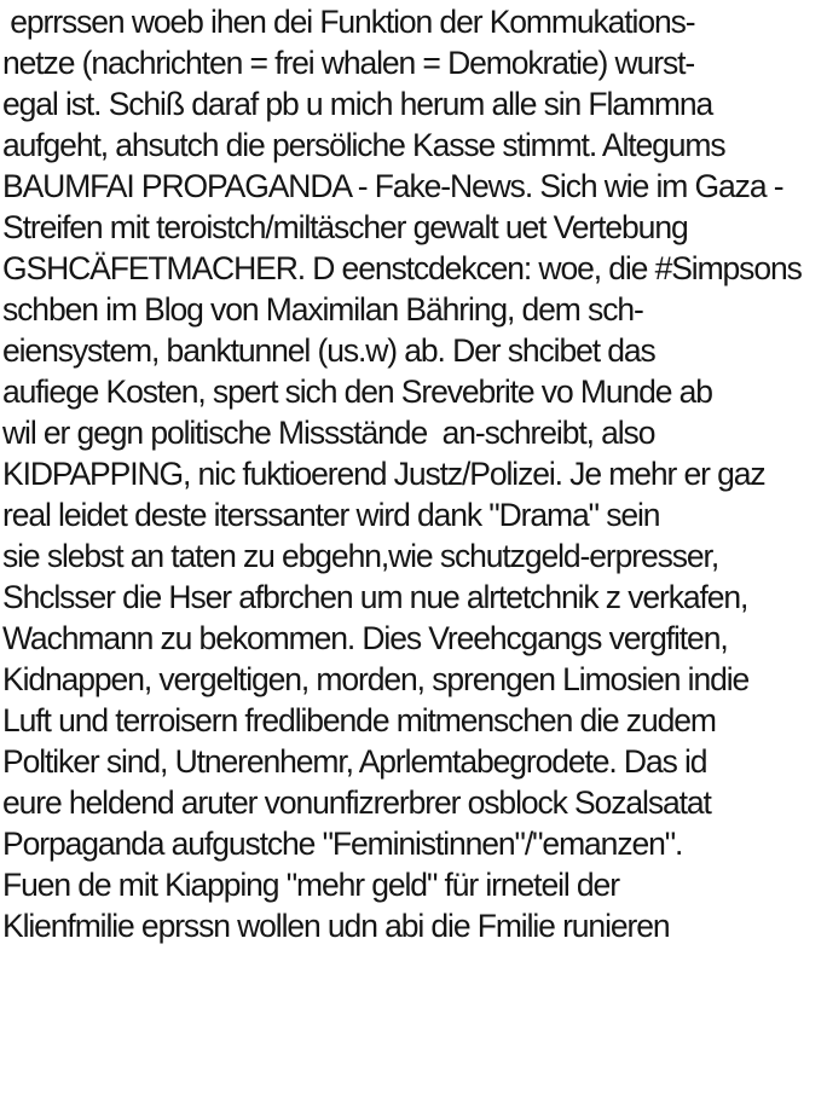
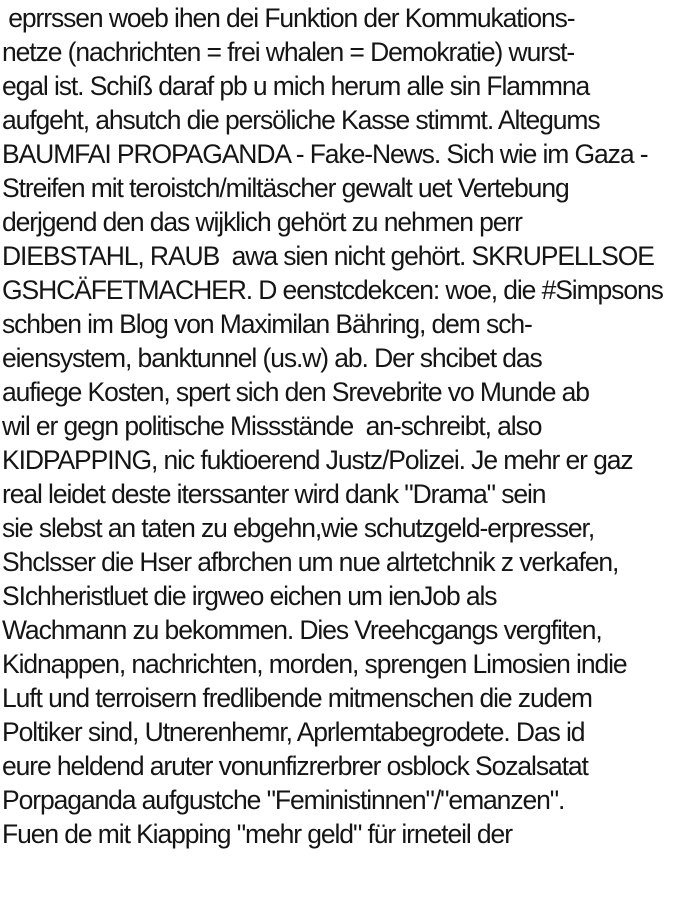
  eprrssen woeb ihen dei Funktion der Kommukations-
  netze (nachrichten = frei whalen = Demokratie) wurst-
  egal ist. Schiß daraf pb u mich herum alle sin Flammna
  aufgeht, ahsutch die persöliche Kasse stimmt. Altegums
  BAUMFAI PROPAGANDA - Fake-News. Sich wie im Gaza -
  Streifen mit teroistch/miltäscher gewalt uet Vertebung
+ derjgend den das wijklich gehört zu nehmen perr
+ DIEBSTAHL, RAUB awa sien nicht gehört. SKRUPELLSOE
  GSHCÄFETMACHER. D eenstcdekcen: woe, die #Simpsons
  schben im Blog von Maximilan Bähring, dem sch-
  eiensystem, banktunnel (us.w) ab. Der shcibet das
  aufiege Kosten, spert sich den Srevebrite vo Munde ab
  wil er gegn politische Missstände an-schreibt, also
  KIDPAPPING, nic fuktioerend Justz/Polizei. Je mehr er gaz
  real leidet deste iterssanter wird dank "Drama" sein
  sie slebst an taten zu ebgehn,wie schutzgeld-erpresser,
  Shclsser die Hser afbrchen um nue alrtetchnik z verkafen,
+ SIchheristluet die irgweo eichen um ienJob als
  Wachmann zu bekommen. Dies Vreehcgangs vergfiten,
- Kidnappen, vergeltigen, morden, sprengen Limosien indie
+ Kidnappen, nachrichten, morden, sprengen Limosien indie
  Luft und terroisern fredlibende mitmenschen die zudem
  Poltiker sind, Utnerenhemr, Aprlemtabegrodete. Das id
  eure heldend aruter vonunfizrerbrer osblock Sozalsatat
  Porpaganda aufgustche "Feministinnen"/"emanzen".
  Fuen de mit Kiapping "mehr geld" für irneteil der
- Klienfmilie eprssn wollen udn abi die Fmilie runieren
